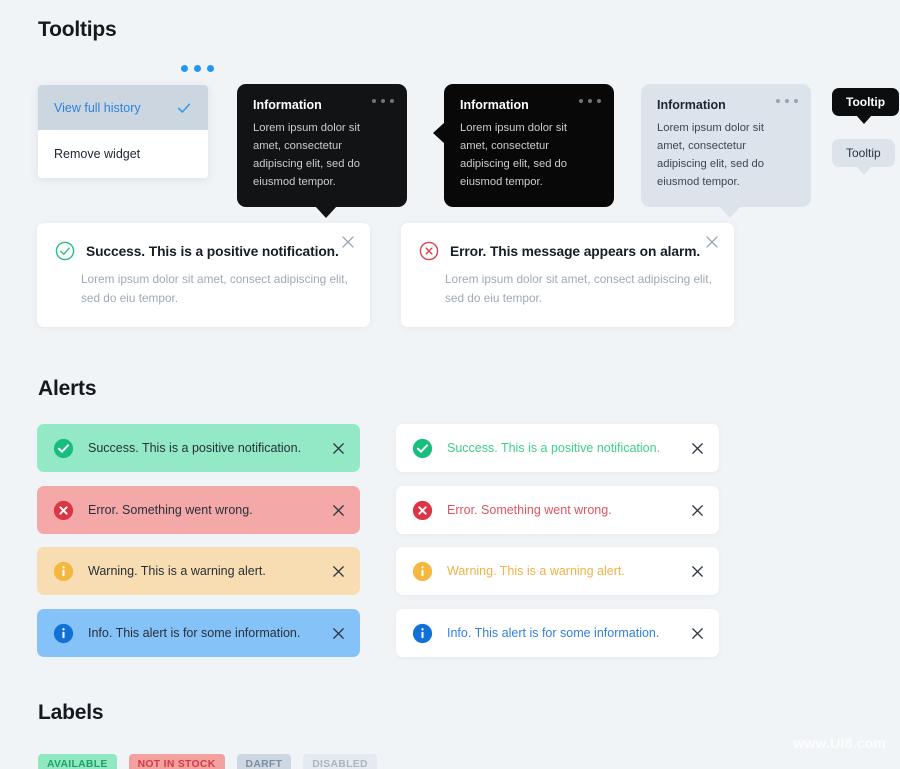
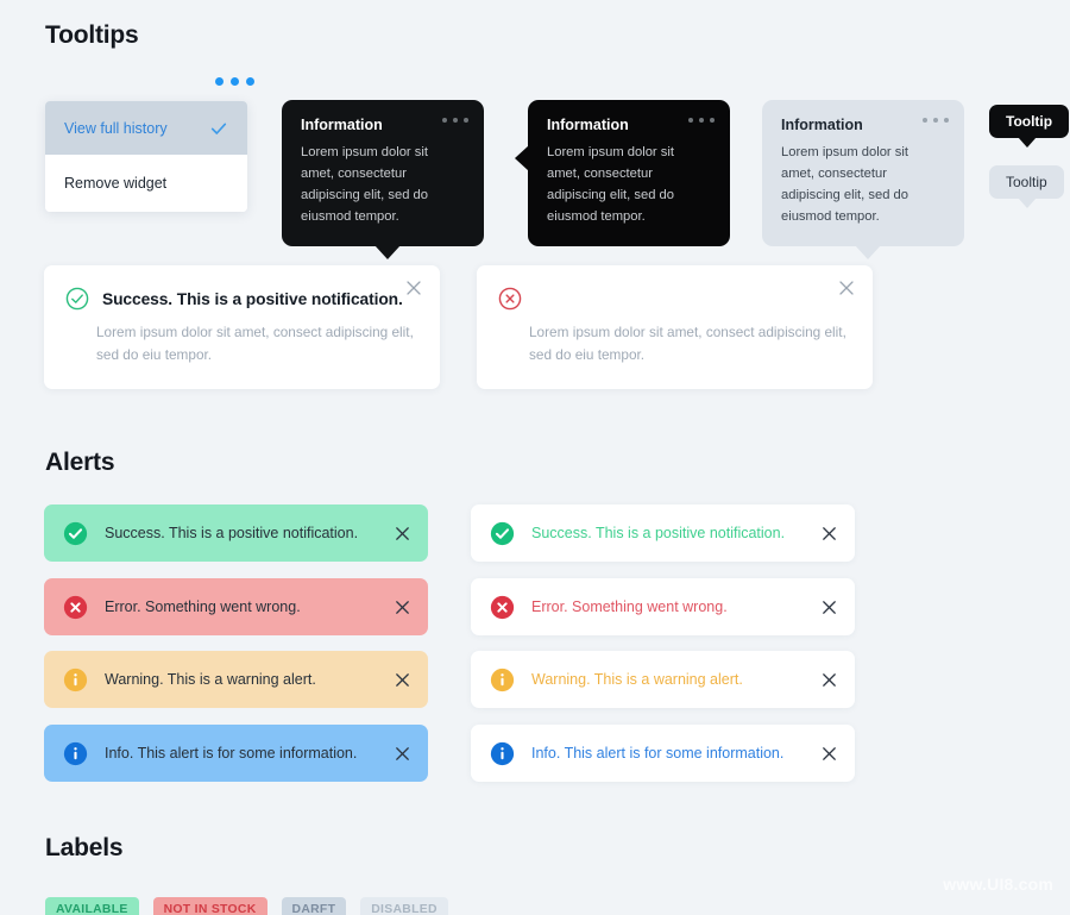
  Tooltips
  View full history
  Remove widget
  Information
  Lorem ipsum dolor sit amet, consectetur adipiscing elit, sed do eiusmod tempor.
  Information
  Lorem ipsum dolor sit amet, consectetur adipiscing elit, sed do eiusmod tempor.
  Information
  Lorem ipsum dolor sit amet, consectetur adipiscing elit, sed do eiusmod tempor.
  Tooltip
  Tooltip
  Success. This is a positive notification.
  Lorem ipsum dolor sit amet, consect adipiscing elit, sed do eiu tempor.
- Error. This message appears on alarm.
  Lorem ipsum dolor sit amet, consect adipiscing elit, sed do eiu tempor.
  Alerts
  Success. This is a positive notification.
  Error. Something went wrong.
  Warning. This is a warning alert.
  Info. This alert is for some information.
  Success. This is a positive notification.
  Error. Something went wrong.
  Warning. This is a warning alert.
  Info. This alert is for some information.
  Labels
  AVAILABLE
  NOT IN STOCK
  DARFT
  DISABLED
